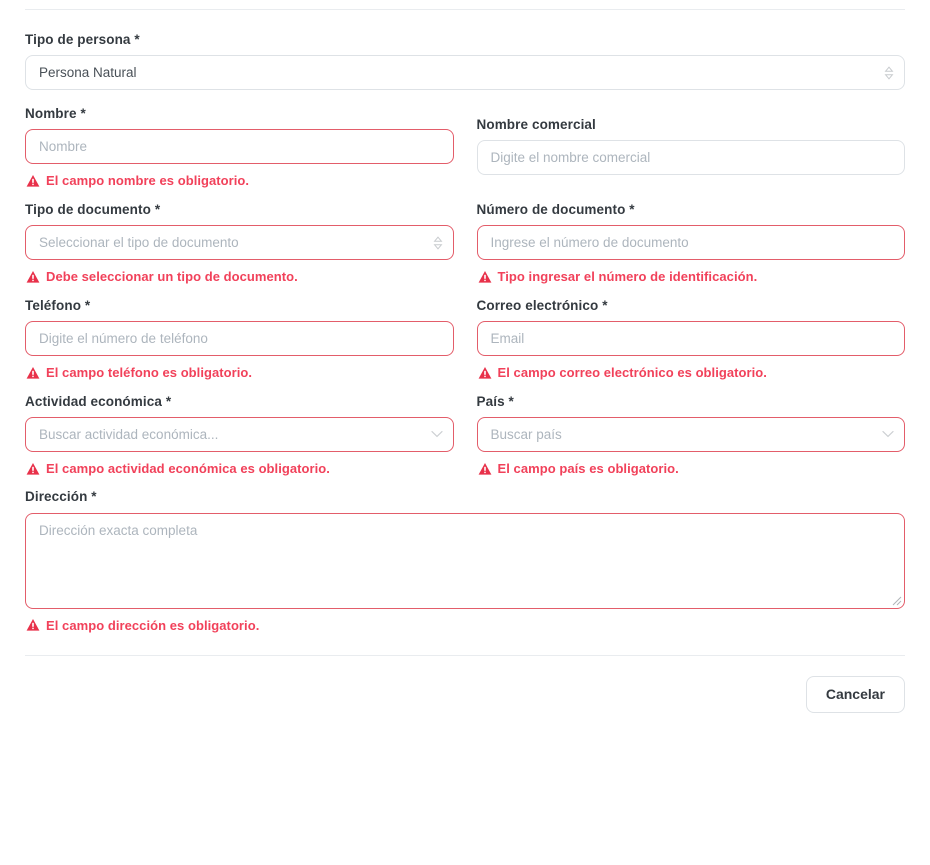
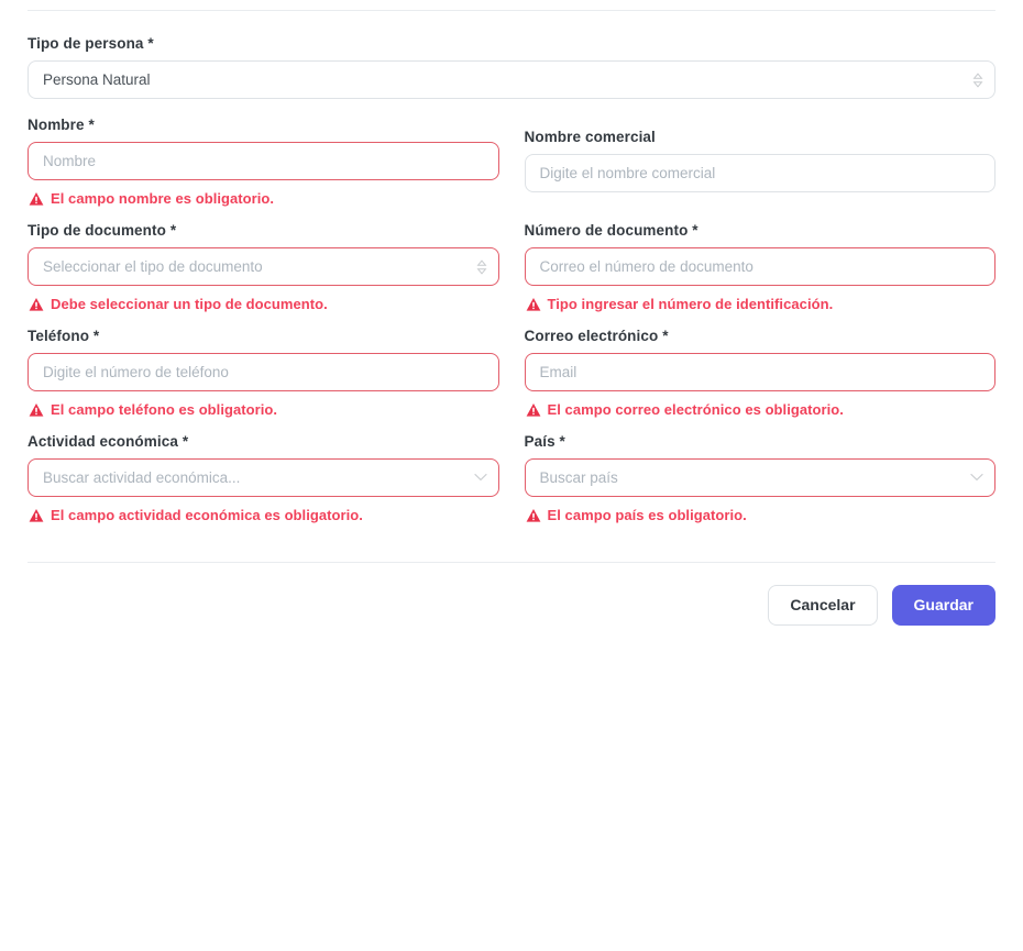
  Tipo de persona *
  Persona Natural
  Nombre *
  Nombre
  El campo nombre es obligatorio.
  Nombre comercial
  Digite el nombre comercial
  Tipo de documento *
  Seleccionar el tipo de documento
  Debe seleccionar un tipo de documento.
  Número de documento *
- Ingrese el número de documento
+ Correo el número de documento
  Tipo ingresar el número de identificación.
  Teléfono *
  Digite el número de teléfono
  El campo teléfono es obligatorio.
  Correo electrónico *
  Email
  El campo correo electrónico es obligatorio.
  Actividad económica *
  Buscar actividad económica...
  El campo actividad económica es obligatorio.
  País *
  Buscar país
  El campo país es obligatorio.
- Dirección *
- Dirección exacta completa
- El campo dirección es obligatorio.
  Cancelar
+ Guardar
